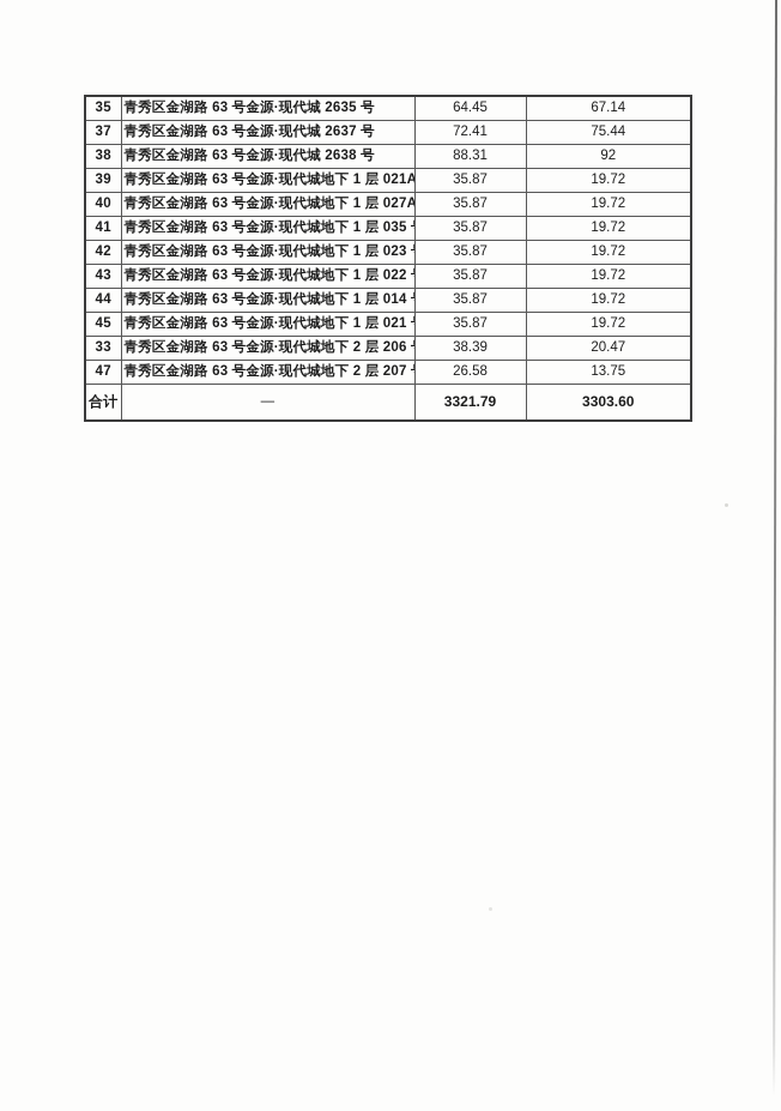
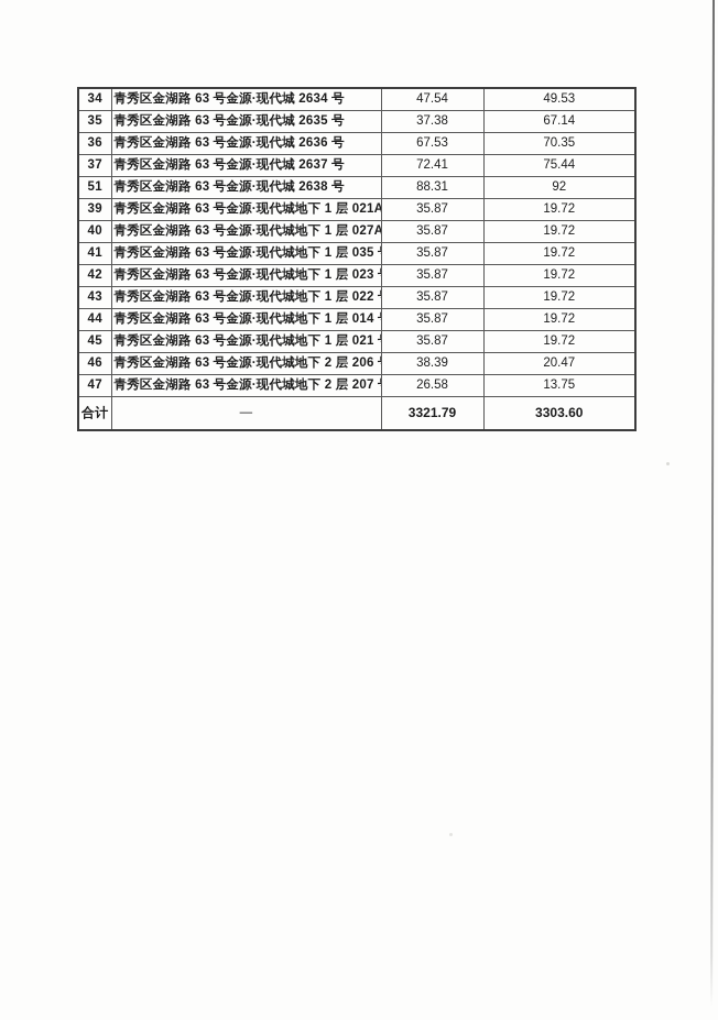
+ 34	青秀区金湖路 63 号金源·现代城 2634 号	47.54	49.53
- 35	青秀区金湖路 63 号金源·现代城 2635 号	64.45	67.14
+ 35	青秀区金湖路 63 号金源·现代城 2635 号	37.38	67.14
+ 36	青秀区金湖路 63 号金源·现代城 2636 号	67.53	70.35
  37	青秀区金湖路 63 号金源·现代城 2637 号	72.41	75.44
- 38	青秀区金湖路 63 号金源·现代城 2638 号	88.31	92
+ 51	青秀区金湖路 63 号金源·现代城 2638 号	88.31	92
  39	青秀区金湖路 63 号金源·现代城地下 1 层 021A	35.87	19.72
  40	青秀区金湖路 63 号金源·现代城地下 1 层 027A	35.87	19.72
  41	青秀区金湖路 63 号金源·现代城地下 1 层 035	35.87	19.72
  42	青秀区金湖路 63 号金源·现代城地下 1 层 023	35.87	19.72
  43	青秀区金湖路 63 号金源·现代城地下 1 层 022	35.87	19.72
  44	青秀区金湖路 63 号金源·现代城地下 1 层 014	35.87	19.72
  45	青秀区金湖路 63 号金源·现代城地下 1 层 021	35.87	19.72
- 33	青秀区金湖路 63 号金源·现代城地下 2 层 206	38.39	20.47
+ 46	青秀区金湖路 63 号金源·现代城地下 2 层 206	38.39	20.47
  47	青秀区金湖路 63 号金源·现代城地下 2 层 207	26.58	13.75
  合计	—	3321.79	3303.60
